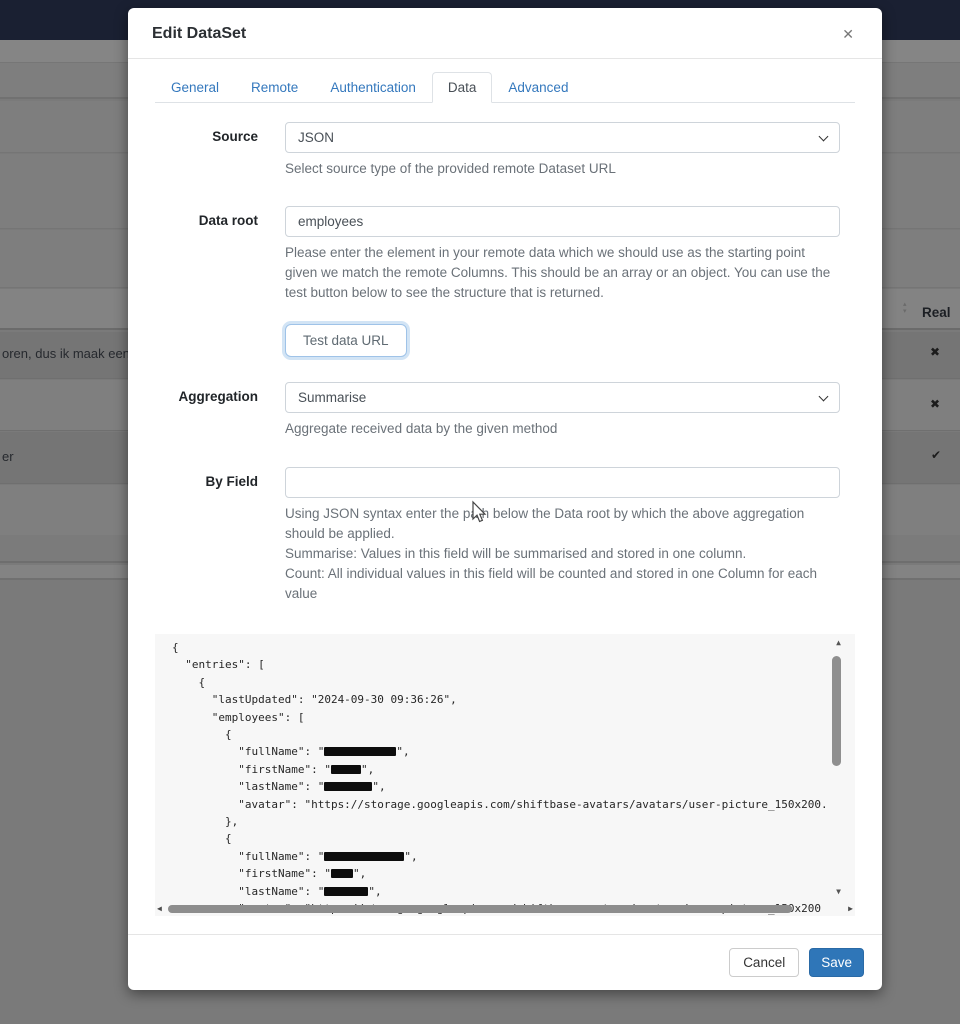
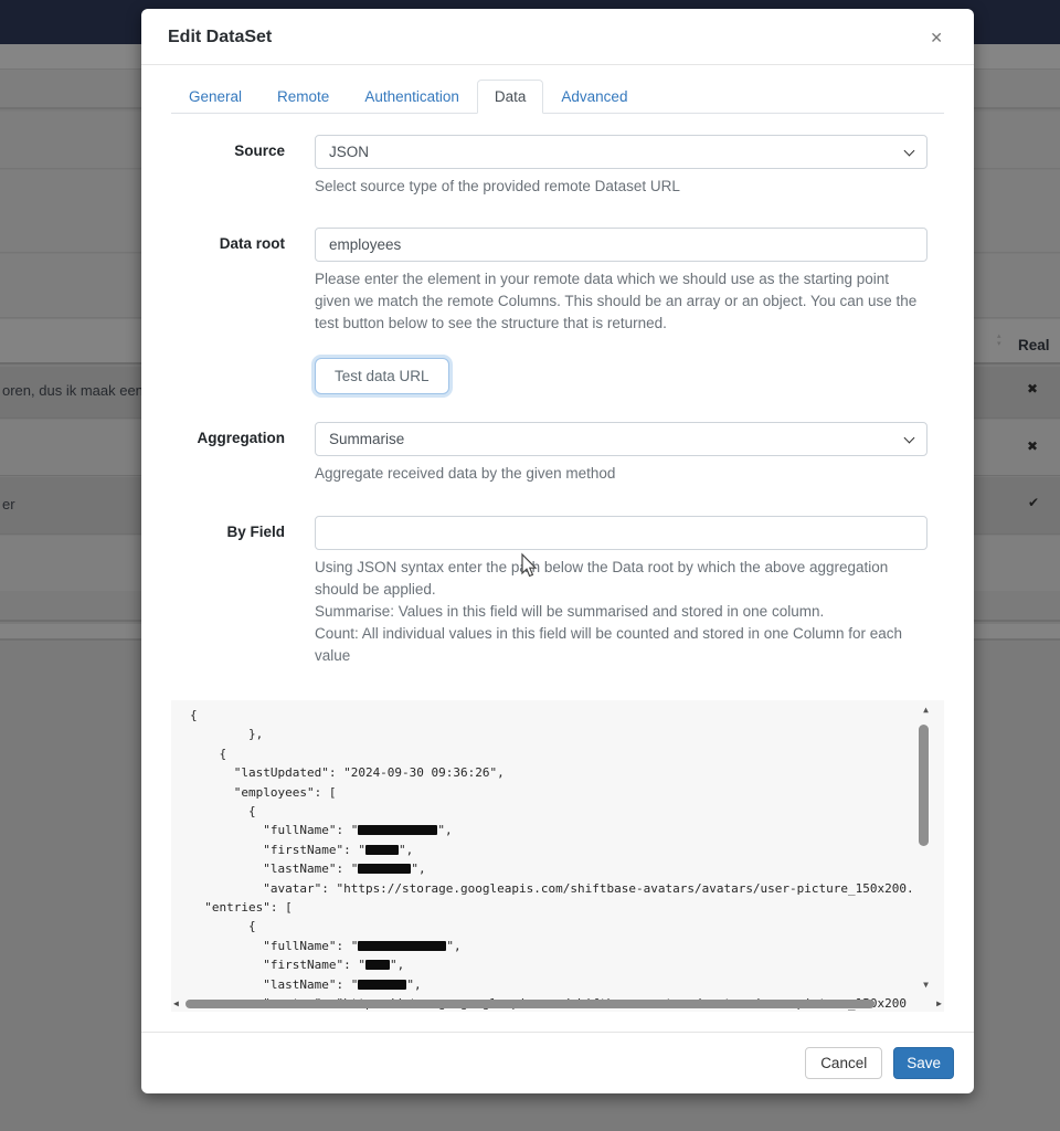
  Real
  oren, dus ik maak een
  er
  ✖
  ✖
  ✔
  Edit DataSet
  ✕
  General
  Remote
  Authentication
  Data
  Advanced
  Source
  JSON
  Select source type of the provided remote Dataset URL
  Data root
  employees
  Please enter the element in your remote data which we should use as the starting point given we match the remote Columns. This should be an array or an object. You can use the test button below to see the structure that is returned.
  Test data URL
  Aggregation
  Summarise
  Aggregate received data by the given method
  By Field
  Using JSON syntax enter the ph below the Data root by which the above aggregation should be applied.
  Summarise: Values in this field will be summarised and stored in one column.
  Count: All individual values in this field will be counted and stored in one Column for each value
  {
- "entries": [
+ },
  {
  "lastUpdated": "2024-09-30 09:36:26",
  "employees": [
  {
  "fullName": " ",
  "firstName": " ",
  "lastName": " ",
  "avatar": "https://storage.googleapis.com/shiftbase-avatars/avatars/user-picture_150x200.
- },
+ "entries": [
  {
  "fullName": " ",
  "firstName": " ",
  "lastName": " ",
  ▲
  ▼
  ◀
  ▶
  Cancel
  Save
